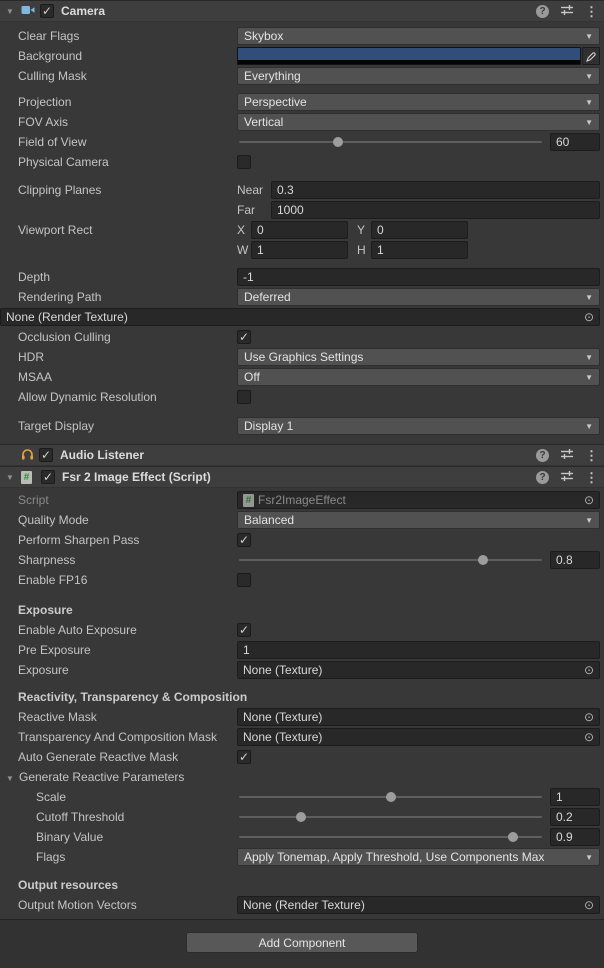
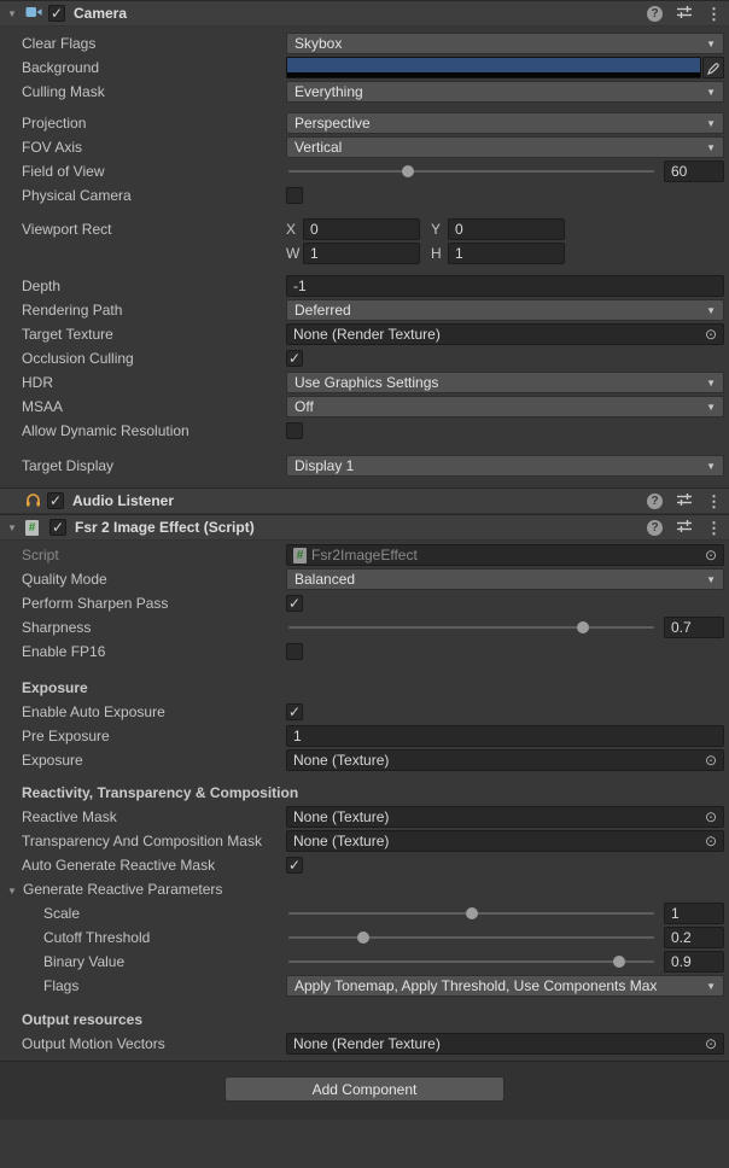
  ▼
  Camera
  ?
  ⋮
  Clear Flags
  Skybox
  ▼
  Background
  Culling Mask
  Everything
  ▼
  Projection
  Perspective
  ▼
  FOV Axis
  Vertical
  ▼
  Field of View
  60
  Physical Camera
- Clipping Planes
- Near
- 0.3
- Far
- 1000
  Viewport Rect
  X
  0
  Y
  0
  W
  1
  H
  1
  Depth
  -1
  Rendering Path
  Deferred
  ▼
+ Target Texture
  None (Render Texture)
  ⊙
  Occlusion Culling
  HDR
  Use Graphics Settings
  ▼
  MSAA
  Off
  ▼
  Allow Dynamic Resolution
  Target Display
  Display 1
  ▼
  Audio Listener
  ?
  ⋮
  ▼
  #
  Fsr 2 Image Effect (Script)
  ?
  ⋮
  Script
  #
  Fsr2ImageEffect
  ⊙
  Quality Mode
  Balanced
  ▼
  Perform Sharpen Pass
  Sharpness
- 0.8
+ 0.7
  Enable FP16
  Exposure
  Enable Auto Exposure
  Pre Exposure
  1
  Exposure
  None (Texture)
  ⊙
  Reactivity, Transparency & Composition
  Reactive Mask
  None (Texture)
  ⊙
  Transparency And Composition Mask
  None (Texture)
  ⊙
  Auto Generate Reactive Mask
  ▼ Generate Reactive Parameters
  Scale
  1
  Cutoff Threshold
  0.2
  Binary Value
  0.9
  Flags
  Apply Tonemap, Apply Threshold, Use Components Max
  ▼
  Output resources
  Output Motion Vectors
  None (Render Texture)
  ⊙
  Add Component
